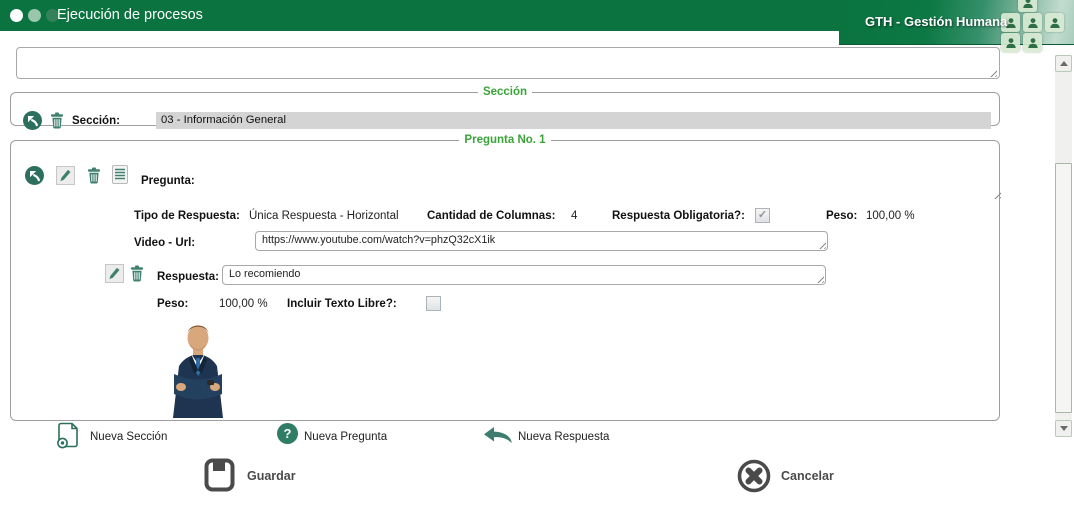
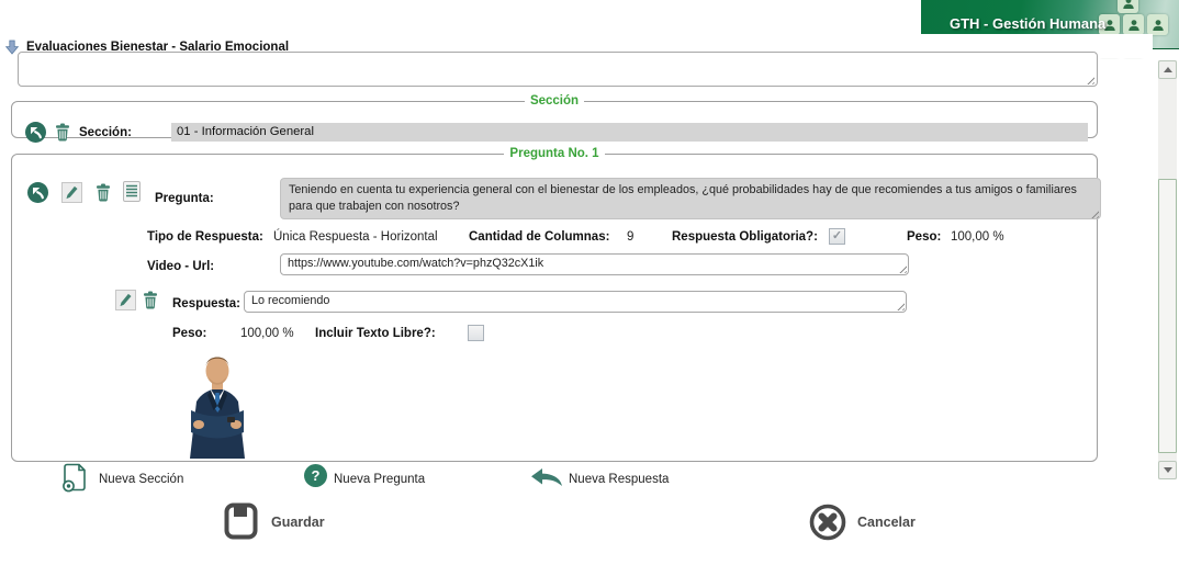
- Ejecución de procesos
  GTH - Gestión Humana
+ Evaluaciones Bienestar - Salario Emocional
  Sección
  Sección:
- 03 - Información General
+ 01 - Información General
  Pregunta No. 1
  Pregunta:
+ Teniendo en cuenta tu experiencia general con el bienestar de los empleados, ¿qué probabilidades hay de que recomiendes a tus amigos o familiares para que trabajen con nosotros?
  Tipo de Respuesta:
  Única Respuesta - Horizontal
  Cantidad de Columnas:
- 4
+ 9
  Respuesta Obligatoria?:
  ✓
  Peso:
  100,00 %
  Video - Url:
  https://www.youtube.com/watch?v=phzQ32cX1ik
  Respuesta:
  Lo recomiendo
  Peso:
  100,00 %
  Incluir Texto Libre?:
  Nueva Sección
  ?
  Nueva Pregunta
  Nueva Respuesta
  Guardar
  Cancelar
